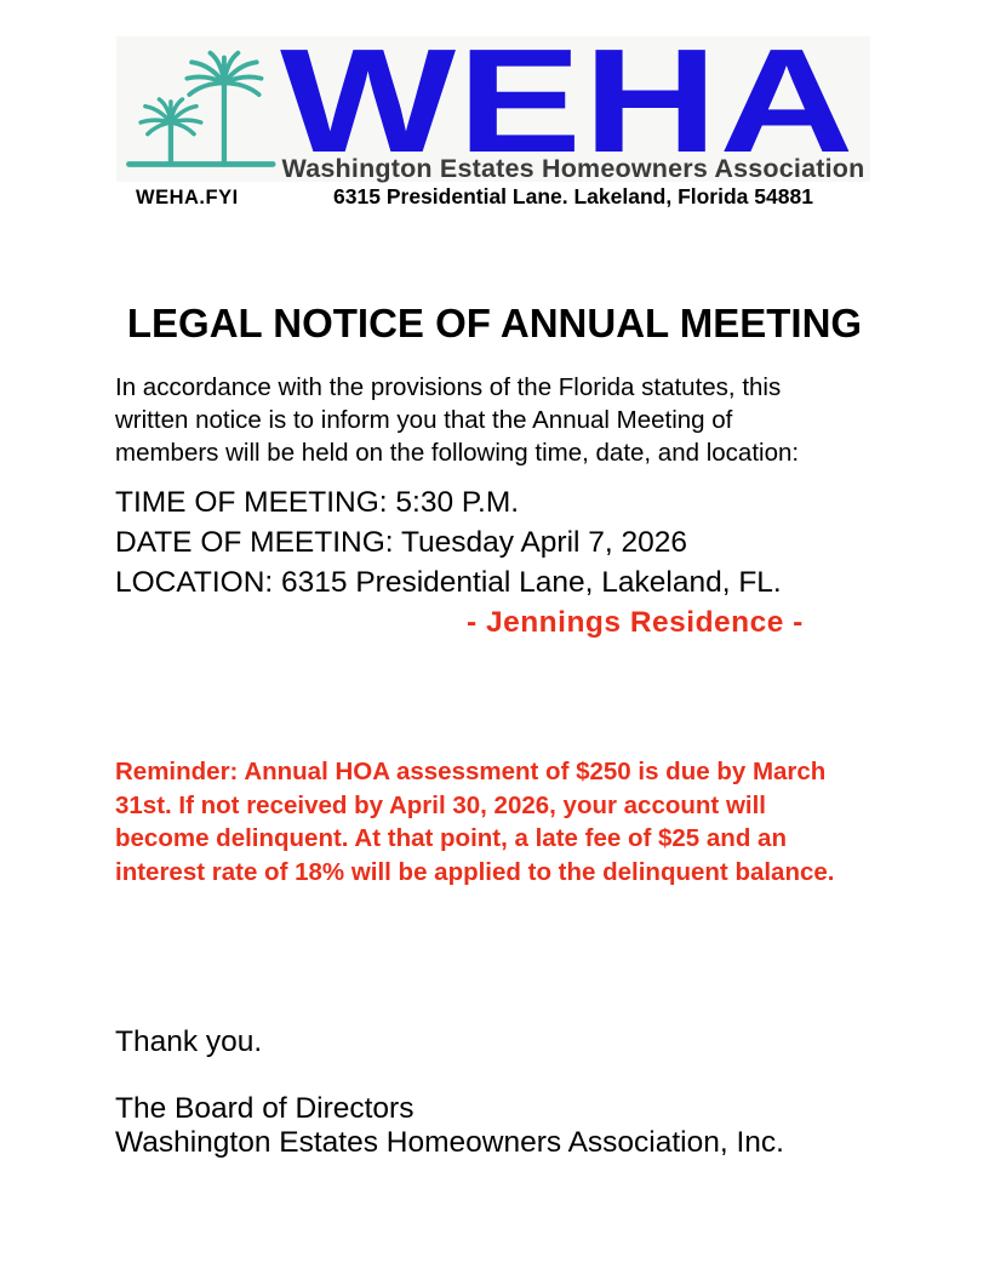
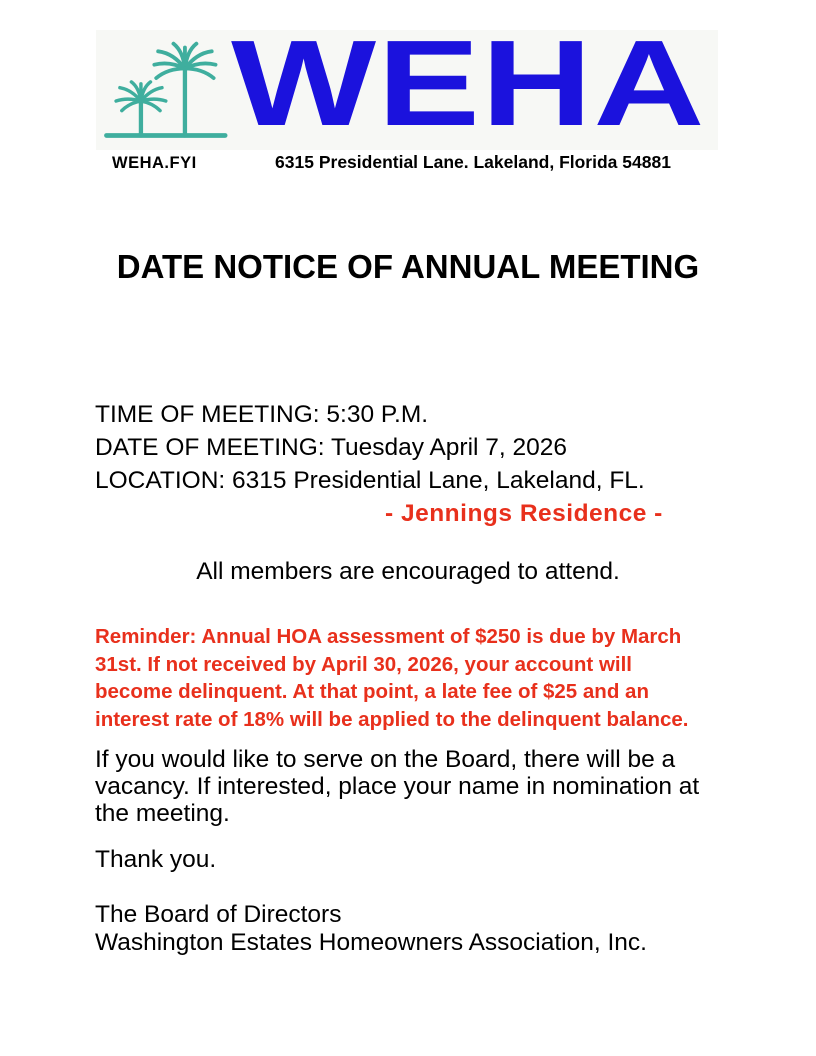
  WEHA.FYI
  WEHA
- Washington Estates Homeowners Association
  6315 Presidential Lane. Lakeland, Florida 54881
- LEGAL NOTICE OF ANNUAL MEETING
+ DATE NOTICE OF ANNUAL MEETING
- In accordance with the provisions of the Florida statutes, this
- written notice is to inform you that the Annual Meeting of
- members will be held on the following time, date, and location:
  TIME OF MEETING: 5:30 P.M.
  DATE OF MEETING: Tuesday April 7, 2026
  LOCATION: 6315 Presidential Lane, Lakeland, FL.
  - Jennings Residence -
+ All members are encouraged to attend.
  Reminder: Annual HOA assessment of $250 is due by March
  31st. If not received by April 30, 2026, your account will
  become delinquent. At that point, a late fee of $25 and an
  interest rate of 18% will be applied to the delinquent balance.
+ If you would like to serve on the Board, there will be a
+ vacancy. If interested, place your name in nomination at
+ the meeting.
  Thank you.
  The Board of Directors
  Washington Estates Homeowners Association, Inc.
